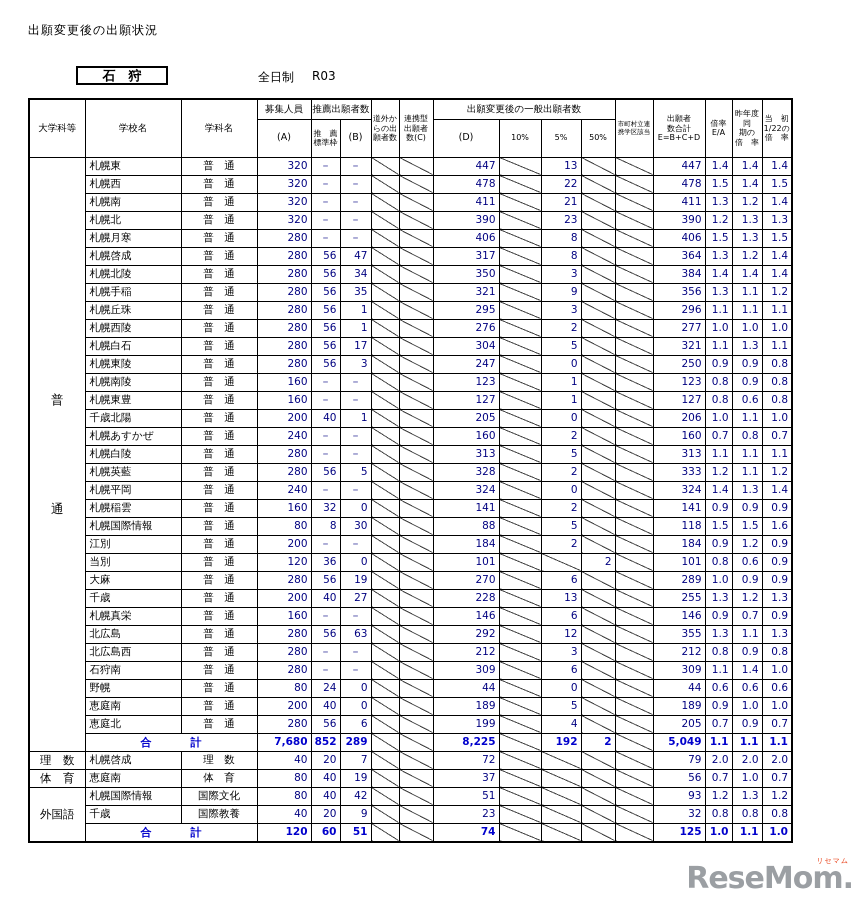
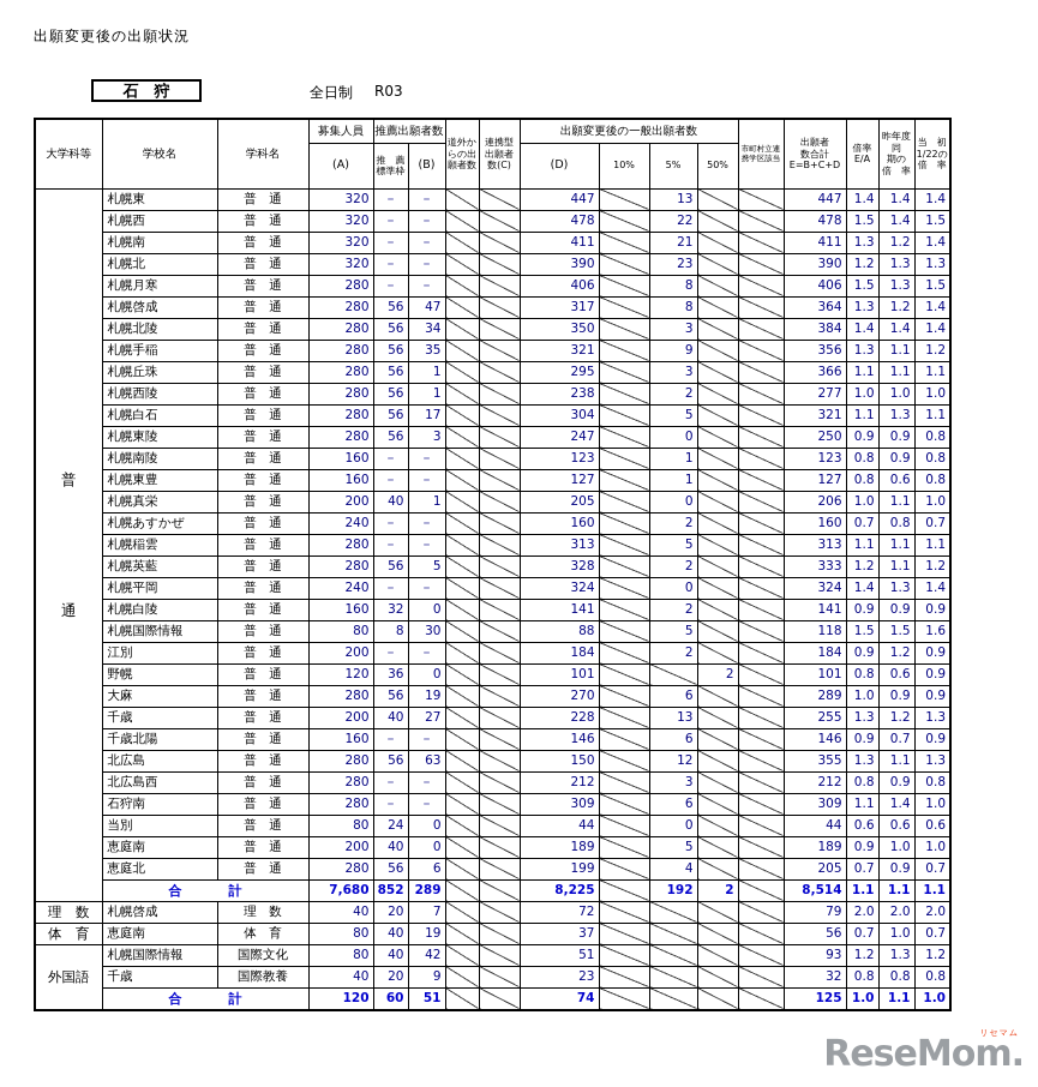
  出願変更後の出願状況
  石 狩
  全日制
  R03
  大学科等	学校名	学科名	募集人員	推薦出願者数	道外か らの出 願者数	連携型 出願者 数(C)	出願変更後の一般出願者数	市町村立連 携学区該当	出願者 数合計 E=B+C+D	倍率 E/A	昨年度同 期の 倍 率	当 初 1/22の 倍 率
  (A)	推 薦 標準枠	(B)	(D)	10%	5%	50%
  普通	札幌東	普 通	320	－	－			447		13			447	1.4	1.4	1.4
  札幌西	普 通	320	－	－			478		22			478	1.5	1.4	1.5
  札幌南	普 通	320	－	－			411		21			411	1.3	1.2	1.4
  札幌北	普 通	320	－	－			390		23			390	1.2	1.3	1.3
  札幌月寒	普 通	280	－	－			406		8			406	1.5	1.3	1.5
  札幌啓成	普 通	280	56	47			317		8			364	1.3	1.2	1.4
  札幌北陵	普 通	280	56	34			350		3			384	1.4	1.4	1.4
  札幌手稲	普 通	280	56	35			321		9			356	1.3	1.1	1.2
- 札幌丘珠	普 通	280	56	1			295		3			296	1.1	1.1	1.1
+ 札幌丘珠	普 通	280	56	1			295		3			366	1.1	1.1	1.1
- 札幌西陵	普 通	280	56	1			276		2			277	1.0	1.0	1.0
+ 札幌西陵	普 通	280	56	1			238		2			277	1.0	1.0	1.0
  札幌白石	普 通	280	56	17			304		5			321	1.1	1.3	1.1
  札幌東陵	普 通	280	56	3			247		0			250	0.9	0.9	0.8
  札幌南陵	普 通	160	－	－			123		1			123	0.8	0.9	0.8
  札幌東豊	普 通	160	－	－			127		1			127	0.8	0.6	0.8
- 千歳北陽	普 通	200	40	1			205		0			206	1.0	1.1	1.0
+ 札幌真栄	普 通	200	40	1			205		0			206	1.0	1.1	1.0
  札幌あすかぜ	普 通	240	－	－			160		2			160	0.7	0.8	0.7
- 札幌白陵	普 通	280	－	－			313		5			313	1.1	1.1	1.1
+ 札幌稲雲	普 通	280	－	－			313		5			313	1.1	1.1	1.1
  札幌英藍	普 通	280	56	5			328		2			333	1.2	1.1	1.2
  札幌平岡	普 通	240	－	－			324		0			324	1.4	1.3	1.4
- 札幌稲雲	普 通	160	32	0			141		2			141	0.9	0.9	0.9
+ 札幌白陵	普 通	160	32	0			141		2			141	0.9	0.9	0.9
  札幌国際情報	普 通	80	8	30			88		5			118	1.5	1.5	1.6
  江別	普 通	200	－	－			184		2			184	0.9	1.2	0.9
- 当別	普 通	120	36	0			101			2		101	0.8	0.6	0.9
+ 野幌	普 通	120	36	0			101			2		101	0.8	0.6	0.9
  大麻	普 通	280	56	19			270		6			289	1.0	0.9	0.9
  千歳	普 通	200	40	27			228		13			255	1.3	1.2	1.3
- 札幌真栄	普 通	160	－	－			146		6			146	0.9	0.7	0.9
+ 千歳北陽	普 通	160	－	－			146		6			146	0.9	0.7	0.9
- 北広島	普 通	280	56	63			292		12			355	1.3	1.1	1.3
+ 北広島	普 通	280	56	63			150		12			355	1.3	1.1	1.3
  北広島西	普 通	280	－	－			212		3			212	0.8	0.9	0.8
  石狩南	普 通	280	－	－			309		6			309	1.1	1.4	1.0
- 野幌	普 通	80	24	0			44		0			44	0.6	0.6	0.6
+ 当別	普 通	80	24	0			44		0			44	0.6	0.6	0.6
  恵庭南	普 通	200	40	0			189		5			189	0.9	1.0	1.0
  恵庭北	普 通	280	56	6			199		4			205	0.7	0.9	0.7
- 合 計	7,680	852	289			8,225		192	2		5,049	1.1	1.1	1.1
+ 合 計	7,680	852	289			8,225		192	2		8,514	1.1	1.1	1.1
  理 数	札幌啓成	理 数	40	20	7			72					79	2.0	2.0	2.0
  体 育	恵庭南	体 育	80	40	19			37					56	0.7	1.0	0.7
  外国語	札幌国際情報	国際文化	80	40	42			51					93	1.2	1.3	1.2
  千歳	国際教養	40	20	9			23					32	0.8	0.8	0.8
  合 計	120	60	51			74					125	1.0	1.1	1.0
  リセマム
  ReseMom.
